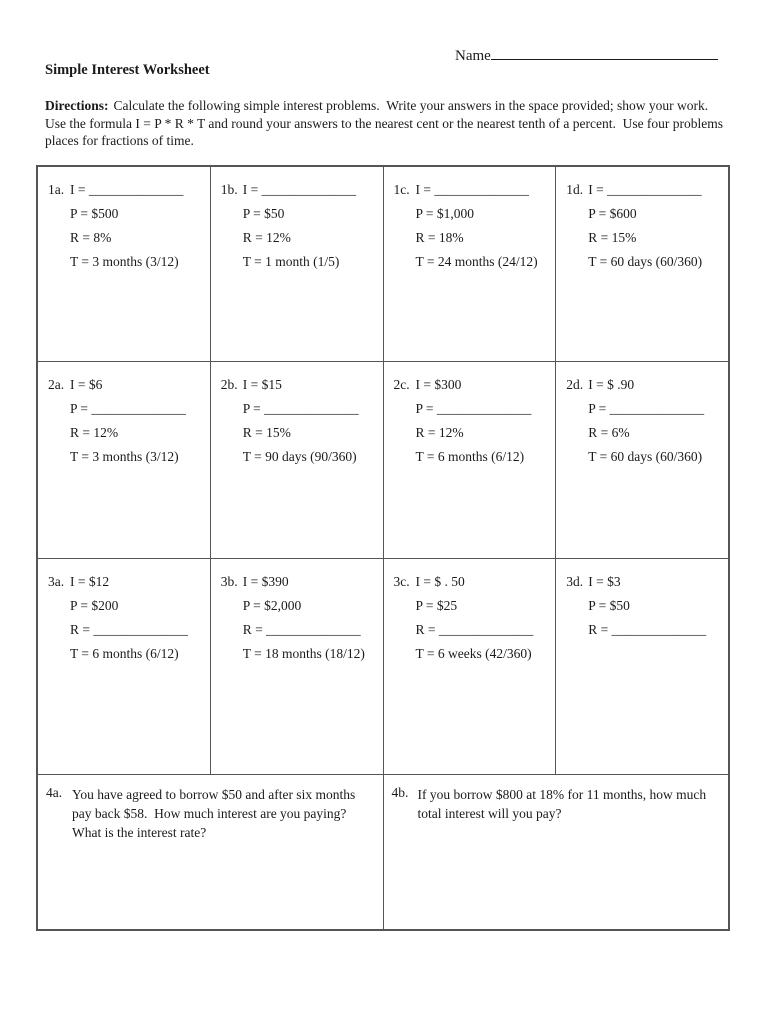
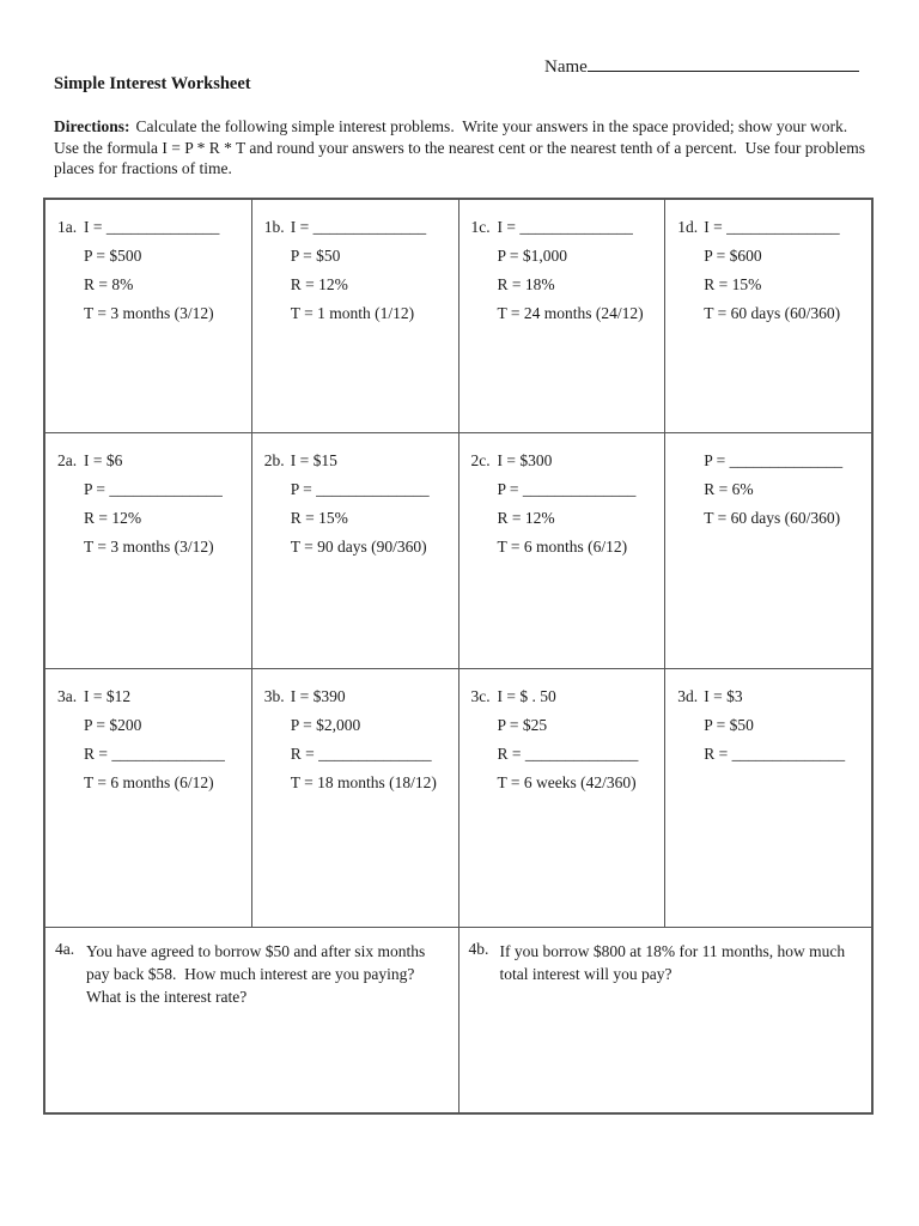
  Name
  Simple Interest Worksheet
  Directions: Calculate the following simple interest problems. Write your answers in the space provided; show your work. Use the formula I = P * R * T and round your answers to the nearest cent or the nearest tenth of a percent. Use four problems places for fractions of time.
  1a. I = ______________
  P = $500
  R = 8%
  T = 3 months (3/12)
  1b. I = ______________
  P = $50
  R = 12%
- T = 1 month (1/5)
+ T = 1 month (1/12)
  1c. I = ______________
  P = $1,000
  R = 18%
  T = 24 months (24/12)
  1d. I = ______________
  P = $600
  R = 15%
  T = 60 days (60/360)
  2a. I = $6
  P = ______________
  R = 12%
  T = 3 months (3/12)
  2b. I = $15
  P = ______________
  R = 15%
  T = 90 days (90/360)
  2c. I = $300
  P = ______________
  R = 12%
  T = 6 months (6/12)
- 2d. I = $ .90
  P = ______________
  R = 6%
  T = 60 days (60/360)
  3a. I = $12
  P = $200
  R = ______________
  T = 6 months (6/12)
  3b. I = $390
  P = $2,000
  R = ______________
  T = 18 months (18/12)
  3c. I = $ . 50
  P = $25
  R = ______________
  T = 6 weeks (42/360)
  3d. I = $3
  P = $50
  R = ______________
  4a.
  You have agreed to borrow $50 and after six months pay back $58. How much interest are you paying? What is the interest rate?
  4b.
  If you borrow $800 at 18% for 11 months, how much total interest will you pay?
